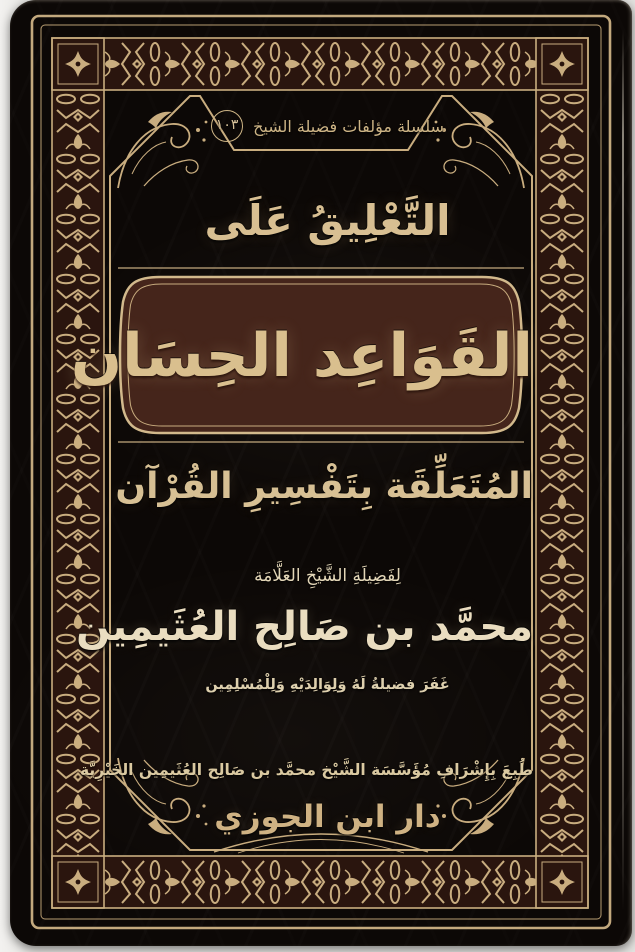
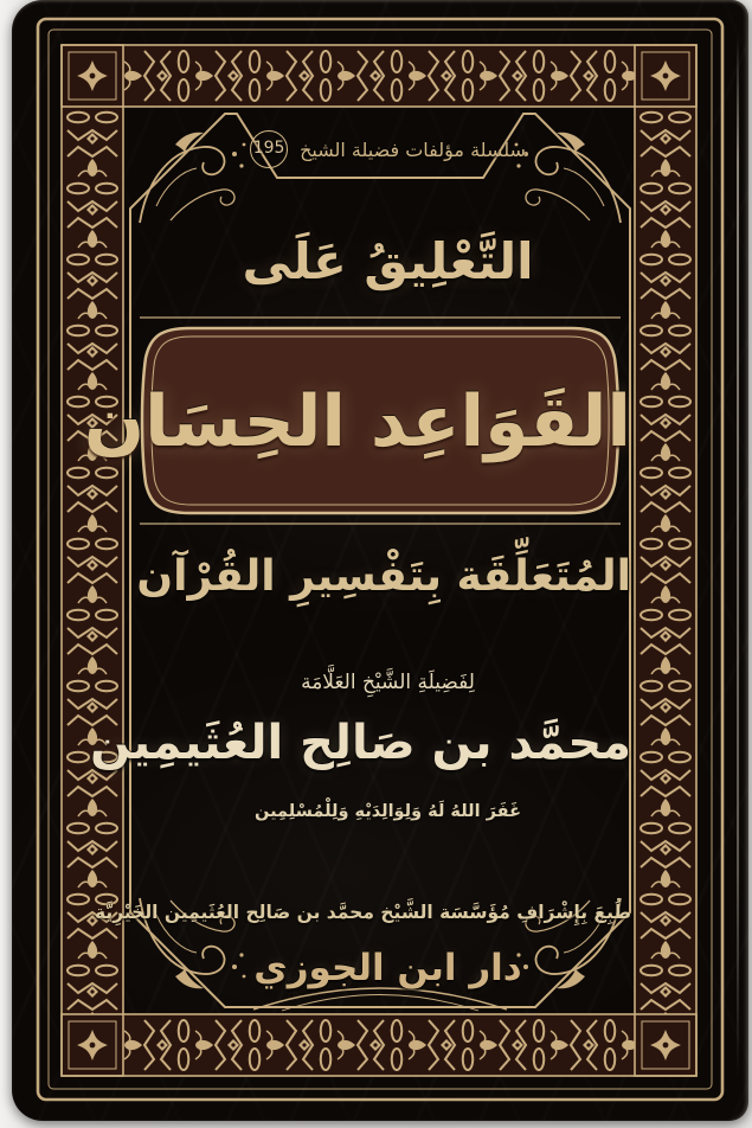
  سلسلة مؤلفات فضيلة الشيخ
- ١٠٣
+ 195
  التَّعْلِيقُ عَلَى
  القَوَاعِد الحِسَان
  المُتَعَلِّقَة بِتَفْسِيرِ القُرْآن
  لِفَضِيلَةِ الشَّيْخِ العَلَّامَة
  محمَّد بن صَالِح العُثَيمِين
- غَفَرَ فضيلةُ لَهُ وَلِوَالِدَيْهِ وَلِلْمُسْلِمِين
+ غَفَرَ اللهُ لَهُ وَلِوَالِدَيْهِ وَلِلْمُسْلِمِين
  طُبِعَ بِإِشْرَافِ مُؤَسَّسَة الشَّيْخ محمَّد بن صَالِح العُثَيمِين الخَيْرِيَّة
  دار ابن الجوزي
